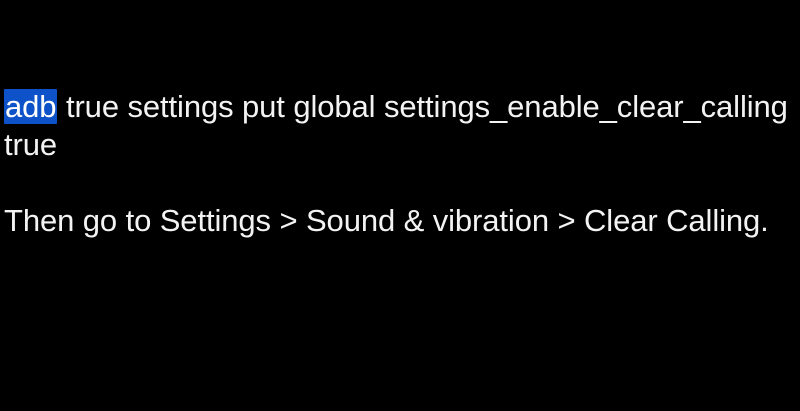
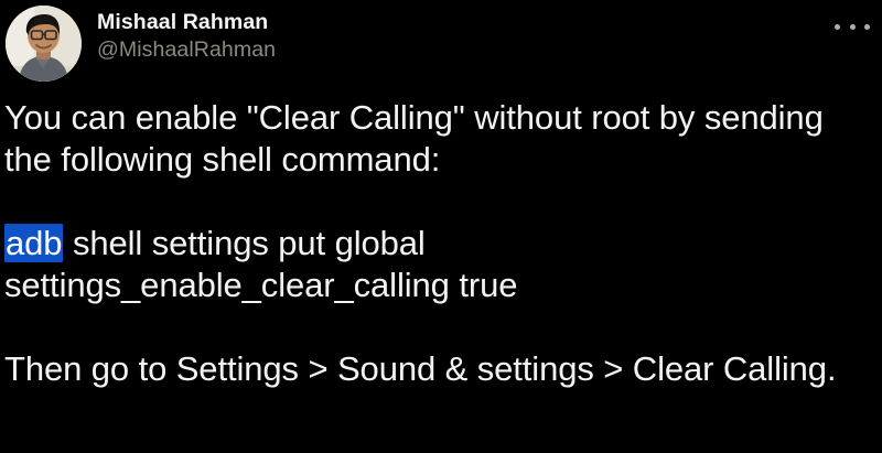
+ Mishaal Rahman
+ @MishaalRahman
+ You can enable "Clear Calling" without root by sending the following shell command:
- adb true settings put global settings_enable_clear_calling true
+ adb shell settings put global settings_enable_clear_calling true
- Then go to Settings > Sound & vibration > Clear Calling.
+ Then go to Settings > Sound & settings > Clear Calling.
